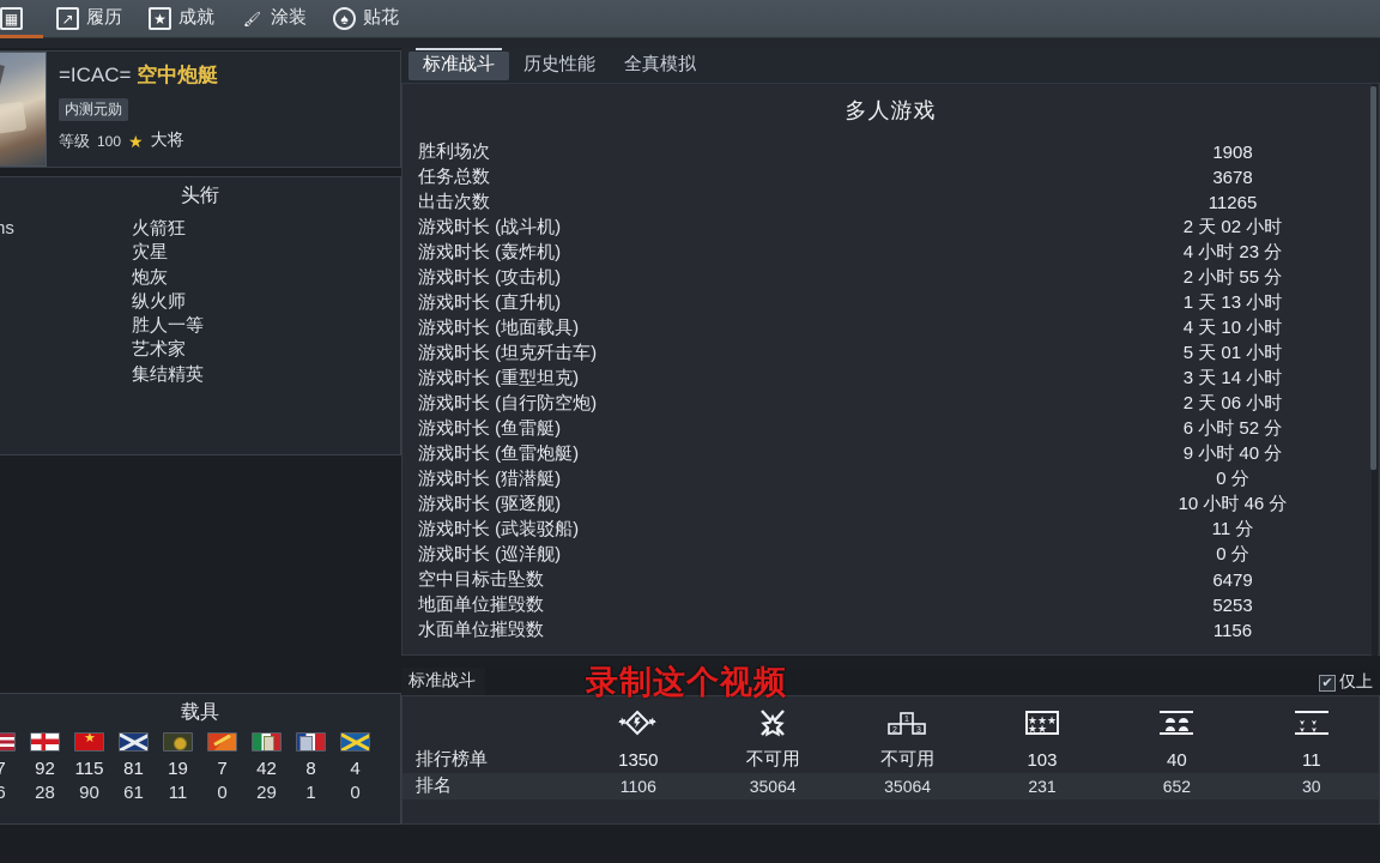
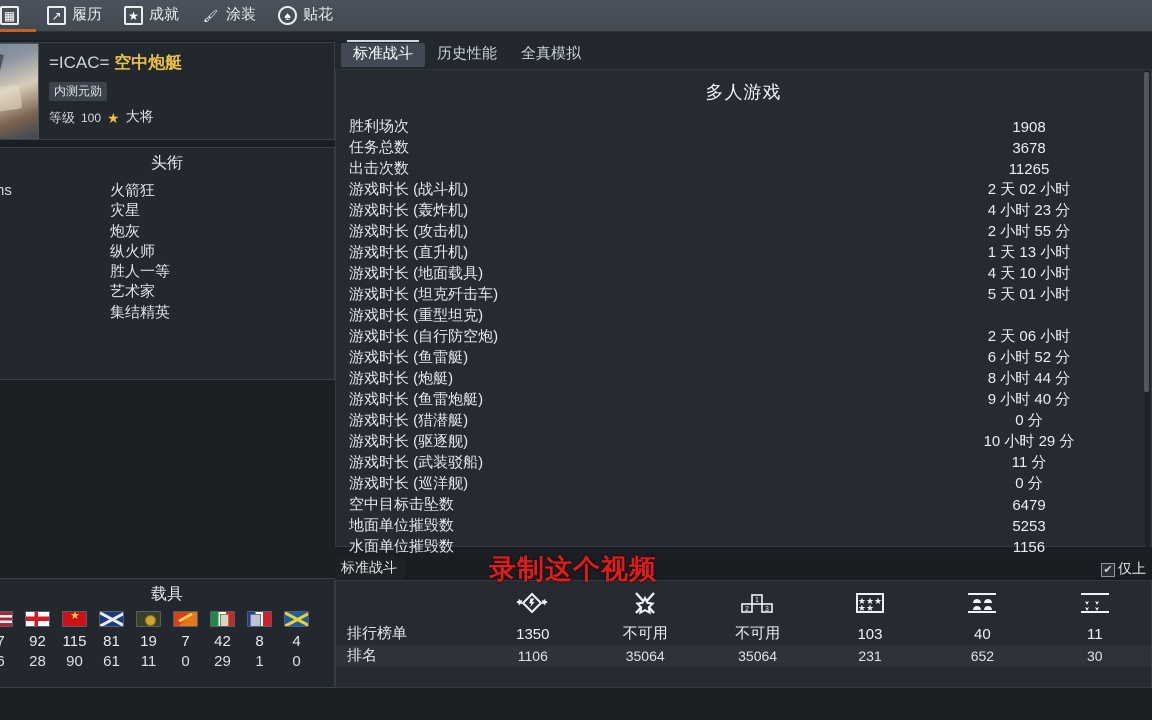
  ▦
  ↗
  履历
  ★
  成就
  🖌
  涂装
  ♠
  贴花
  =ICAC= 空中炮艇
  内测元勋
  等级
  100
  ★
  大将
  头衔
  火箭狂
  灾星
  炮灰
  纵火师
  胜人一等
  艺术家
  集结精英
  载具
  7
  6
  92
  28
  115
  90
  81
  61
  19
  11
  7
  0
  42
  29
  8
  1
  4
  0
  标准战斗
  历史性能
  全真模拟
  多人游戏
  胜利场次
  1908
  任务总数
  3678
  出击次数
  11265
  游戏时长 (战斗机)
  2 天 02 小时
  游戏时长 (轰炸机)
  4 小时 23 分
  游戏时长 (攻击机)
  2 小时 55 分
  游戏时长 (直升机)
  1 天 13 小时
  游戏时长 (地面载具)
  4 天 10 小时
  游戏时长 (坦克歼击车)
  5 天 01 小时
  游戏时长 (重型坦克)
- 3 天 14 小时
  游戏时长 (自行防空炮)
  2 天 06 小时
  游戏时长 (鱼雷艇)
  6 小时 52 分
+ 游戏时长 (炮艇)
+ 8 小时 44 分
  游戏时长 (鱼雷炮艇)
  9 小时 40 分
  游戏时长 (猎潜艇)
  0 分
  游戏时长 (驱逐舰)
- 10 小时 46 分
+ 10 小时 29 分
  游戏时长 (武装驳船)
  11 分
  游戏时长 (巡洋舰)
  0 分
  空中目标击坠数
  6479
  地面单位摧毁数
  5253
  水面单位摧毁数
  1156
  标准战斗
  ✔
  仅上
  ★★★
  ★★
  排行榜单
  1350
  不可用
  不可用
  103
  40
  11
  排名
  1106
  35064
  35064
  231
  652
  30
  录制这个视频
